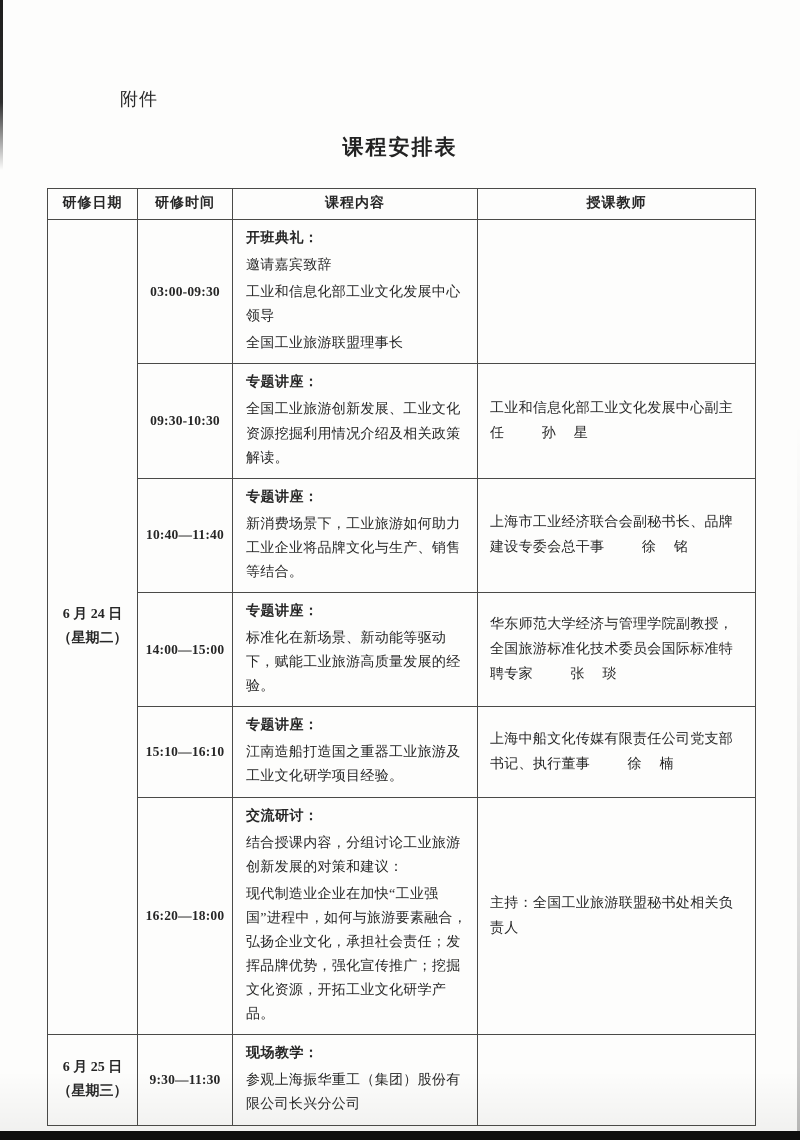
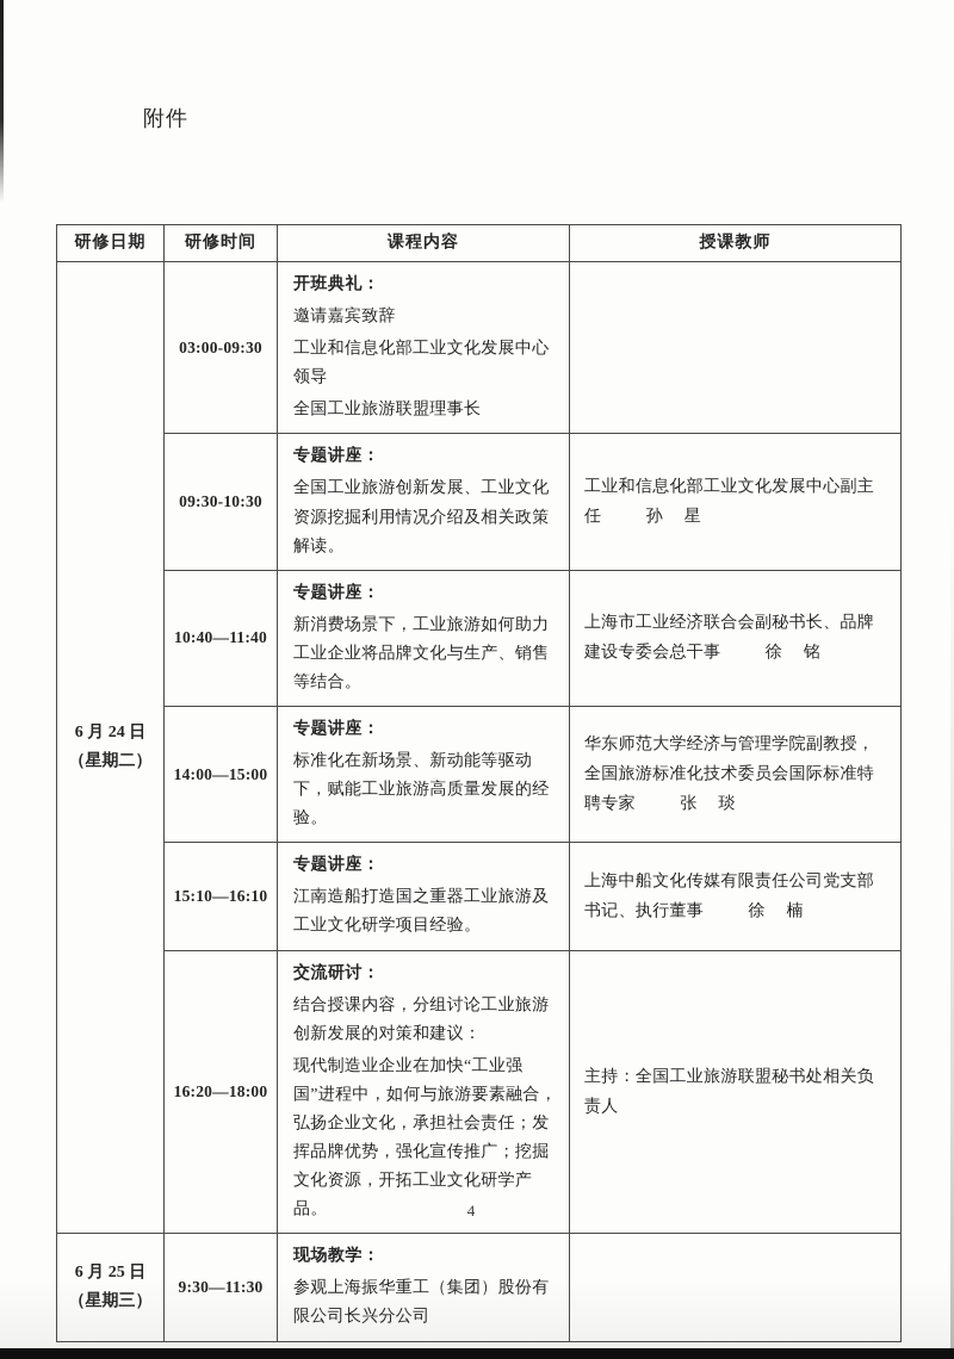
  附件
- 课程安排表
  研修日期	研修时间	课程内容	授课教师
  6 月 24 日 （星期二）	03:00-09:30	开班典礼： 邀请嘉宾致辞 工业和信息化部工业文化发展中心领导 全国工业旅游联盟理事长
  09:30-10:30	专题讲座： 全国工业旅游创新发展、工业文化资源挖掘利用情况介绍及相关政策解读。	工业和信息化部工业文化发展中心副主任 孙 星
  10:40—11:40	专题讲座： 新消费场景下，工业旅游如何助力工业企业将品牌文化与生产、销售等结合。	上海市工业经济联合会副秘书长、品牌建设专委会总干事 徐 铭
  14:00—15:00	专题讲座： 标准化在新场景、新动能等驱动下，赋能工业旅游高质量发展的经验。	华东师范大学经济与管理学院副教授，全国旅游标准化技术委员会国际标准特聘专家 张 琰
  15:10—16:10	专题讲座： 江南造船打造国之重器工业旅游及工业文化研学项目经验。	上海中船文化传媒有限责任公司党支部书记、执行董事 徐 楠
  16:20—18:00	交流研讨： 结合授课内容，分组讨论工业旅游创新发展的对策和建议： 现代制造业企业在加快“工业强国”进程中，如何与旅游要素融合，弘扬企业文化，承担社会责任；发挥品牌优势，强化宣传推广；挖掘文化资源，开拓工业文化研学产品。	主持：全国工业旅游联盟秘书处相关负责人
+ 4
